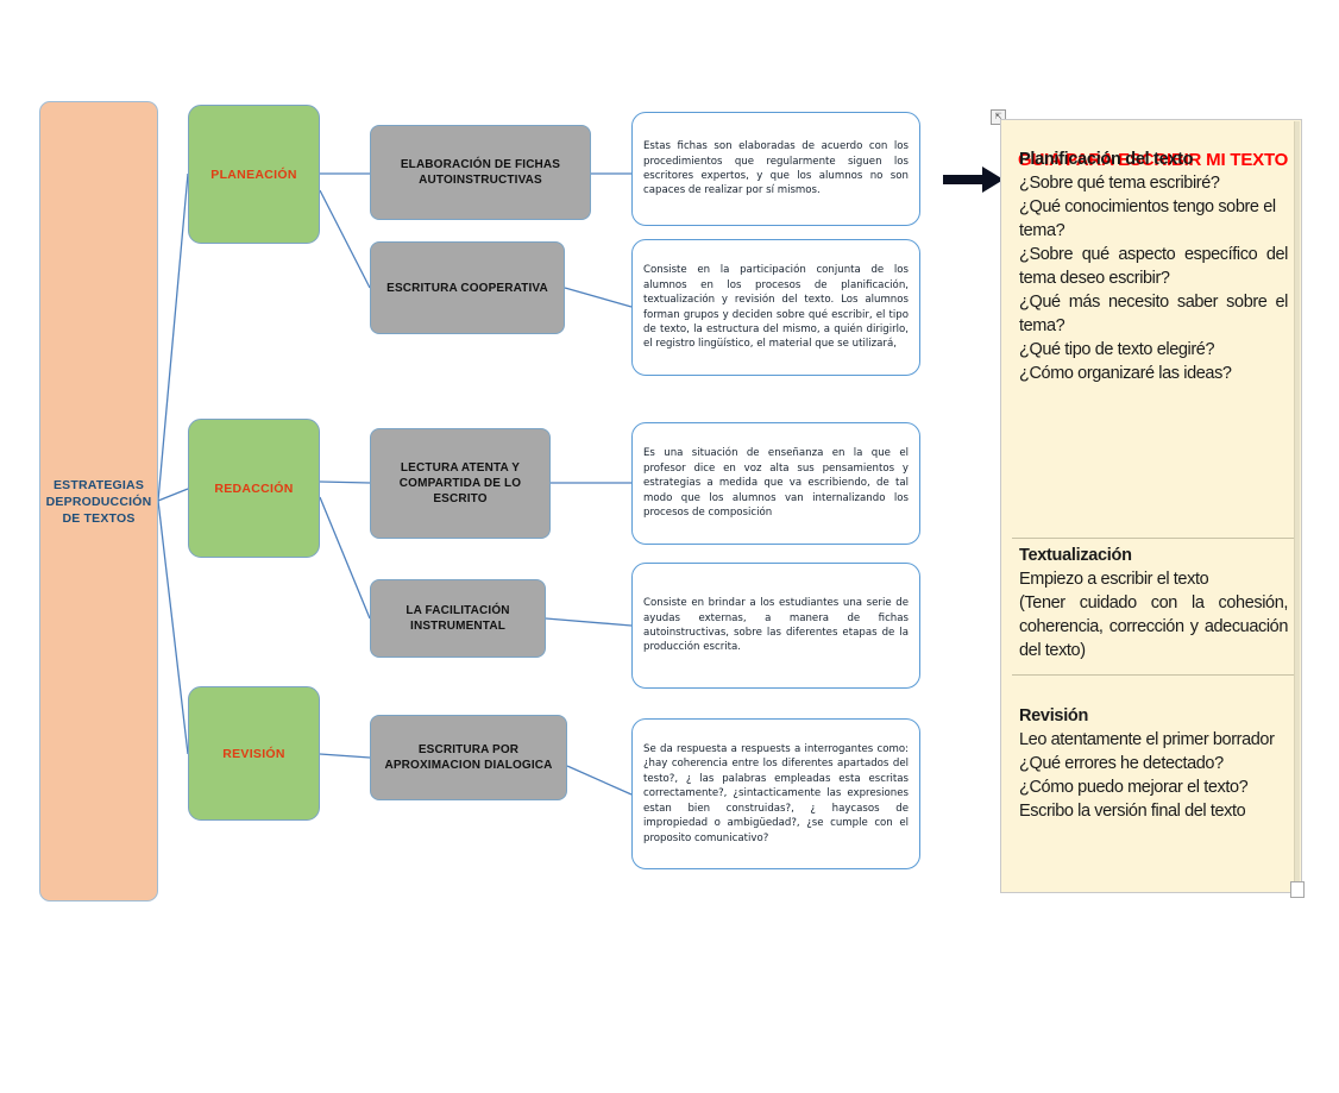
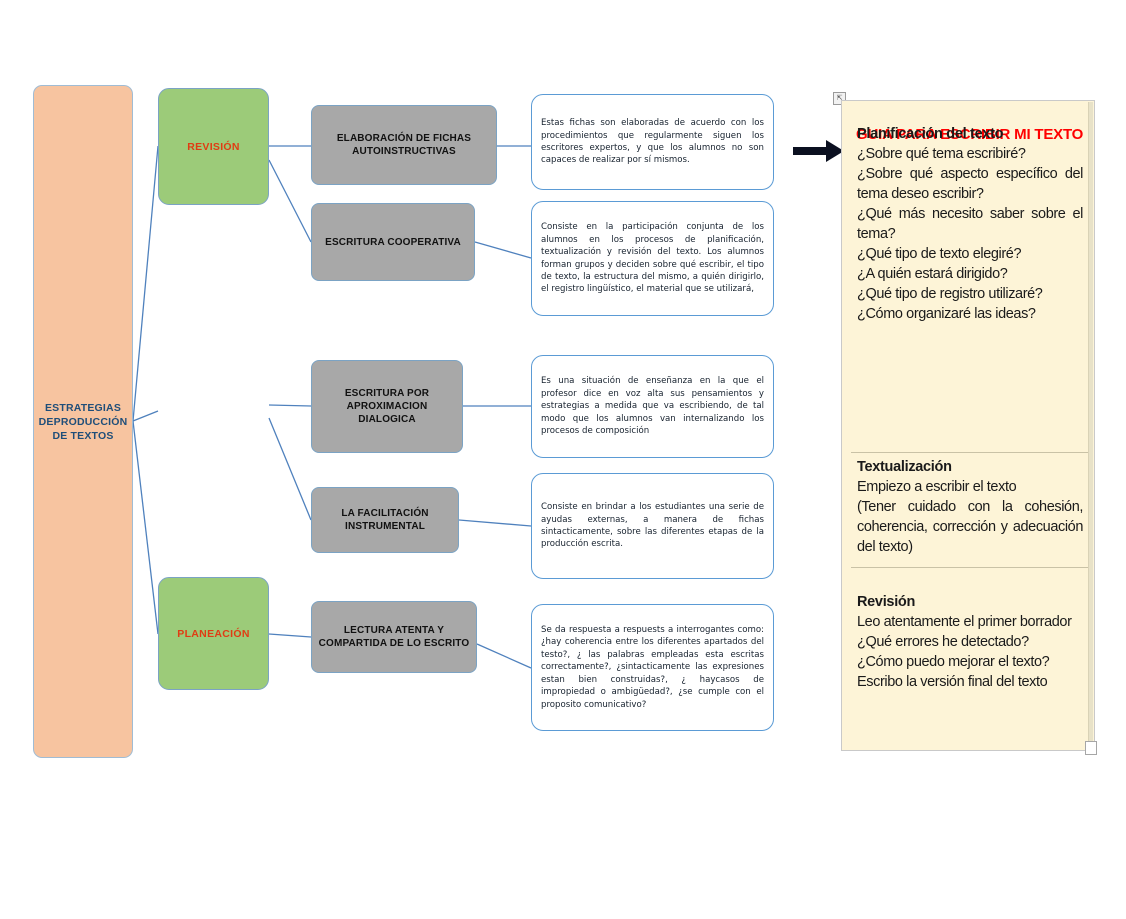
  ESTRATEGIAS DEPRODUCCIÓN DE TEXTOS
- PLANEACIÓN
+ REVISIÓN
- REDACCIÓN
- REVISIÓN
+ PLANEACIÓN
  ELABORACIÓN DE FICHAS AUTOINSTRUCTIVAS
  ESCRITURA COOPERATIVA
- LECTURA ATENTA Y COMPARTIDA DE LO ESCRITO
+ ESCRITURA POR APROXIMACION DIALOGICA
  LA FACILITACIÓN INSTRUMENTAL
- ESCRITURA POR APROXIMACION DIALOGICA
+ LECTURA ATENTA Y COMPARTIDA DE LO ESCRITO
  Estas fichas son elaboradas de acuerdo con los procedimientos que regularmente siguen los escritores expertos, y que los alumnos no son capaces de realizar por sí mismos.
  Consiste en la participación conjunta de los alumnos en los procesos de planificación, textualización y revisión del texto. Los alumnos forman grupos y deciden sobre qué escribir, el tipo de texto, la estructura del mismo, a quién dirigirlo, el registro lingüístico, el material que se utilizará,
  Es una situación de enseñanza en la que el profesor dice en voz alta sus pensamientos y estrategias a medida que va escribiendo, de tal modo que los alumnos van internalizando los procesos de composición
- Consiste en brindar a los estudiantes una serie de ayudas externas, a manera de fichas autoinstructivas, sobre las diferentes etapas de la producción escrita.
+ Consiste en brindar a los estudiantes una serie de ayudas externas, a manera de fichas sintacticamente, sobre las diferentes etapas de la producción escrita.
  Se da respuesta a respuests a interrogantes como: ¿hay coherencia entre los diferentes apartados del testo?, ¿ las palabras empleadas esta escritas correctamente?, ¿sintacticamente las expresiones estan bien construidas?, ¿ haycasos de impropiedad o ambigüedad?, ¿se cumple con el proposito comunicativo?
  GUIA PARA ESCRIBIR MI TEXTO
  Planificación del texto
  ¿Sobre qué tema escribiré?
- ¿Qué conocimientos tengo sobre el tema?
  ¿Sobre qué aspecto específico del tema deseo escribir?
  ¿Qué más necesito saber sobre el tema?
  ¿Qué tipo de texto elegiré?
+ ¿A quién estará dirigido?
+ ¿Qué tipo de registro utilizaré?
  ¿Cómo organizaré las ideas?
  Textualización
  Empiezo a escribir el texto
  (Tener cuidado con la cohesión, coherencia, corrección y adecuación del texto)
  Revisión
  Leo atentamente el primer borrador
  ¿Qué errores he detectado?
  ¿Cómo puedo mejorar el texto?
  Escribo la versión final del texto
